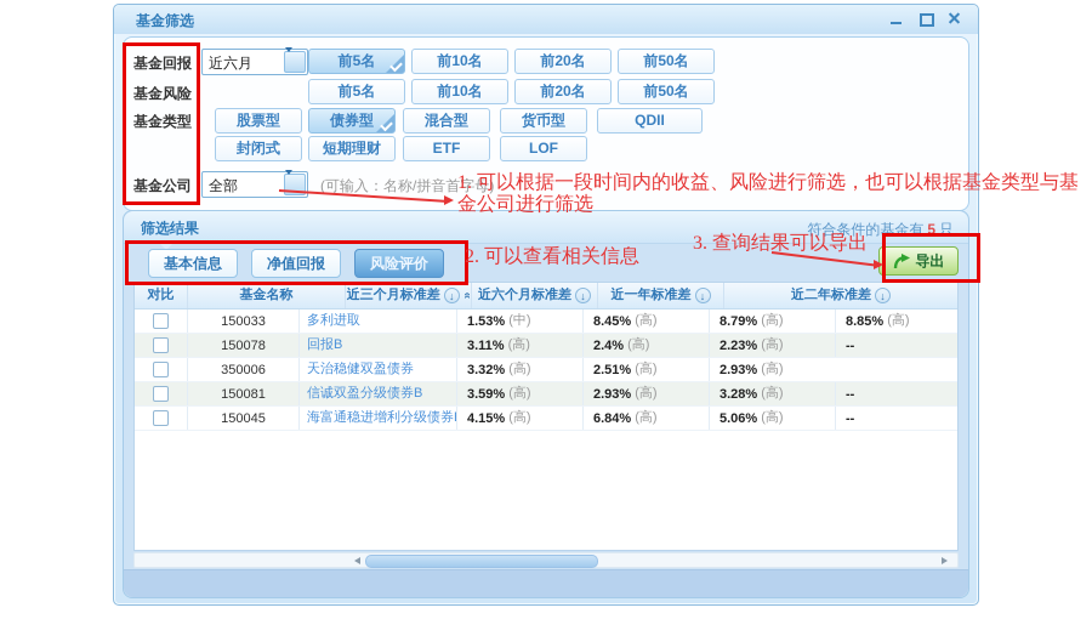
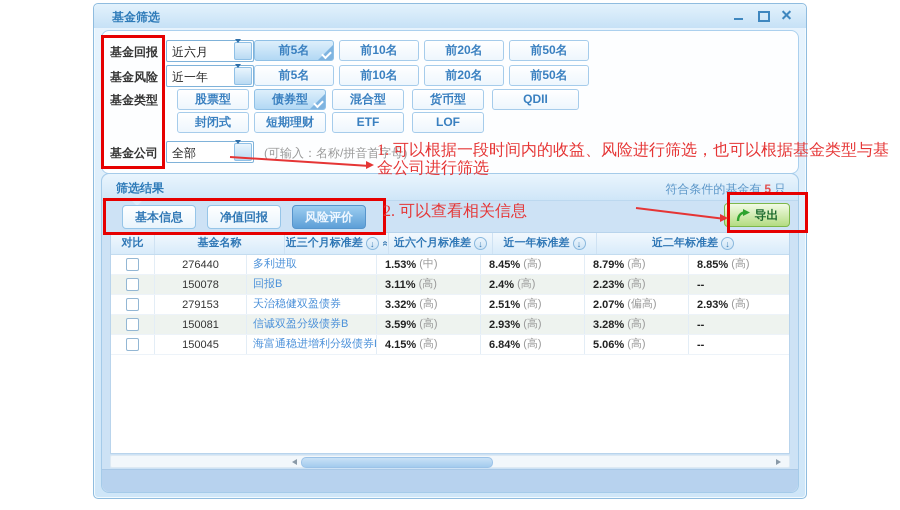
  基金筛选
  基金回报：
  近六月
  前5名
  前10名
  前20名
  前50名
  基金风险：
+ 近一年
  前5名
  前10名
  前20名
  前50名
  基金类型：
  股票型
  债券型
  混合型
  货币型
  QDII
  封闭式
  短期理财
  ETF
  LOF
  基金公司：
  全部
  (可输入：名称/拼音首字母)
  筛选结果
  符合条件的基金有 5 只
  基本信息
  净值回报
  风险评价
  导出
  对比
  基金名称
  近三个月标准差
  ↓
  近六个月标准差
  ↓
  近一年标准差
  ↓
  近二年标准差
  ↓
- 150033
+ 276440
  多利进取
  1.53%
  (中)
  8.45%
  (高)
  8.79%
  (高)
  8.85%
  (高)
  150078
  回报B
  3.11%
  (高)
  2.4%
  (高)
  2.23%
  (高)
  --
- 350006
+ 279153
  天治稳健双盈债券
  3.32%
  (高)
  2.51%
  (高)
+ 2.07%
+ (偏高)
  2.93%
  (高)
  150081
  信诚双盈分级债券B
  3.59%
  (高)
  2.93%
  (高)
  3.28%
  (高)
  --
  150045
  海富通稳进增利分级债券
  4.15%
  (高)
  6.84%
  (高)
  5.06%
  (高)
  --
  1. 可以根据一段时间内的收益、风险进行筛选，也可以根据基金类型与基金公司进行筛选
  2. 可以查看相关信息
- 3. 查询结果可以导出
